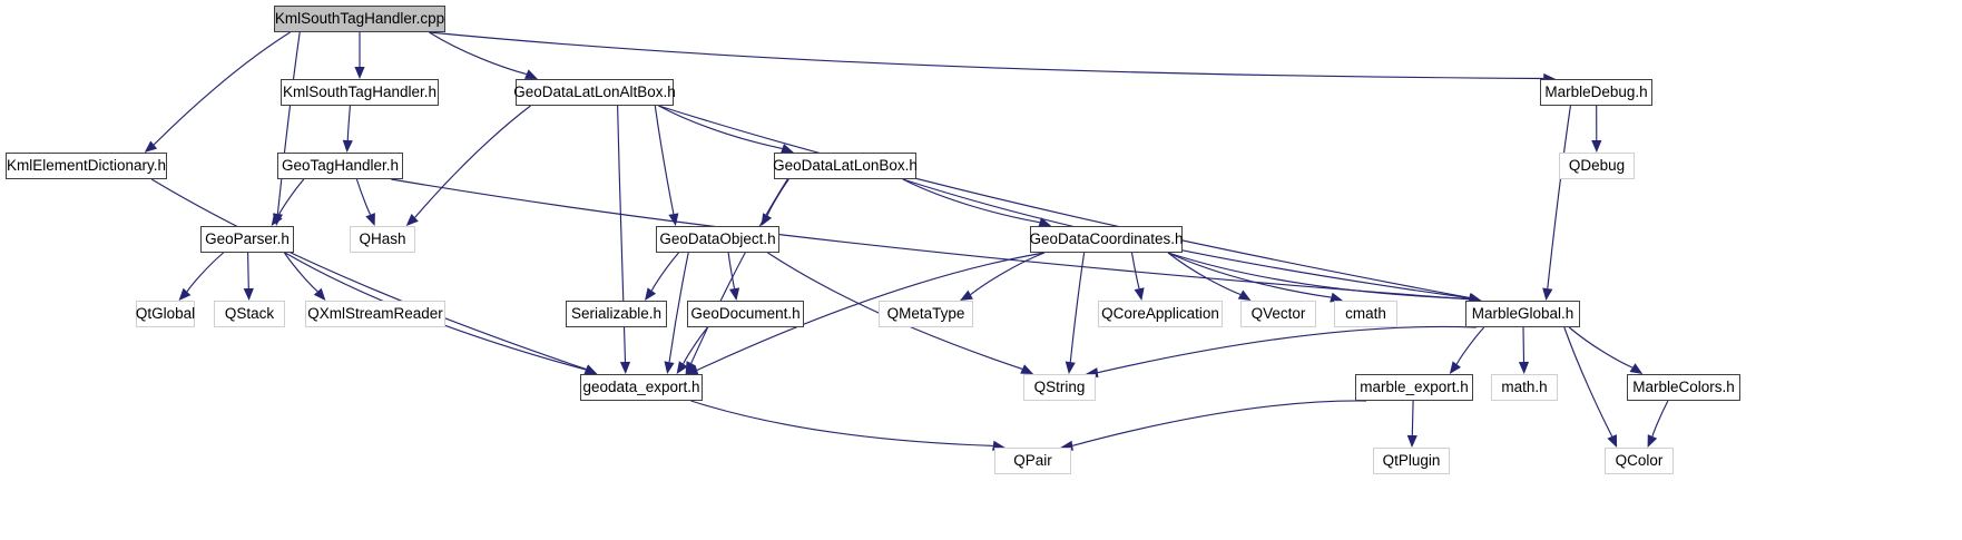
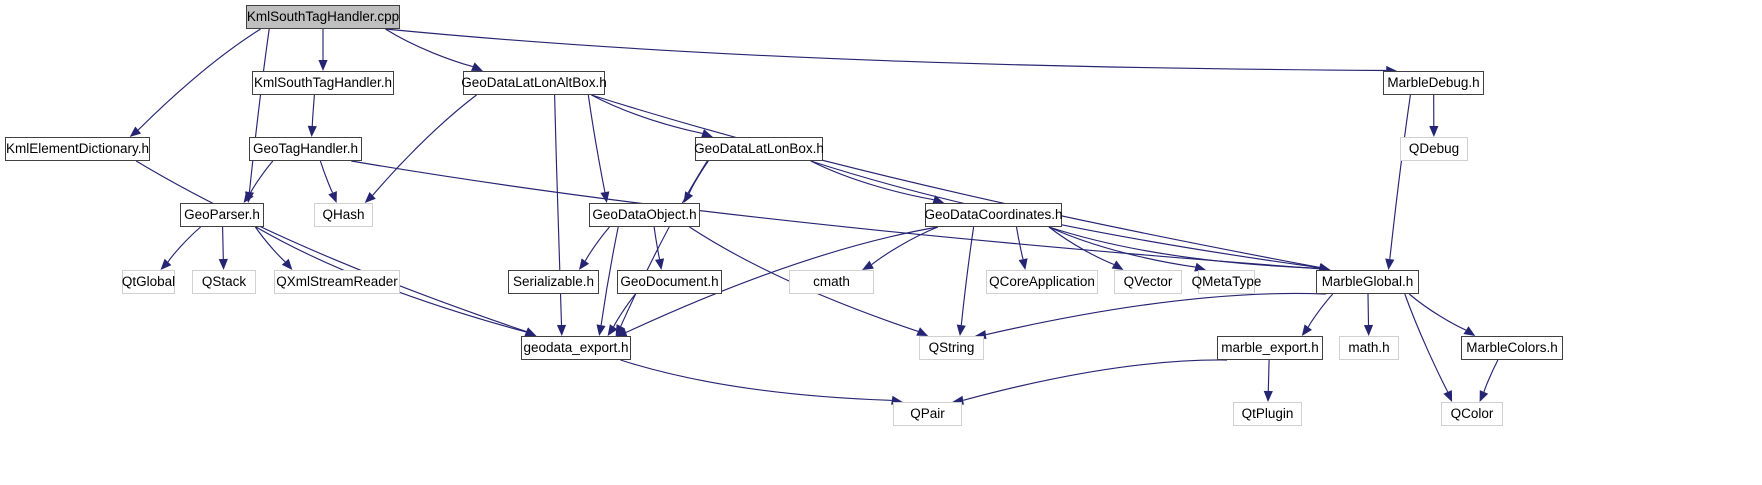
  KmlSouthTagHandler.cpp
  MarbleDebug.h
  KmlSouthTagHandler.h
  GeoDataLatLonAltBox.h
  KmlElementDictionary.h
  GeoTagHandler.h
  GeoDataLatLonBox.h
  QDebug
  GeoParser.h
  QHash
  GeoDataObject.h
  GeoDataCoordinates.h
  QtGlobal
  QStack
  QXmlStreamReader
  Serializable.h
  GeoDocument.h
- QMetaType
+ cmath
  QCoreApplication
  QVector
- cmath
+ QMetaType
  MarbleGlobal.h
  geodata_export.h
  QString
  marble_export.h
  math.h
  MarbleColors.h
  QPair
  QtPlugin
  QColor
